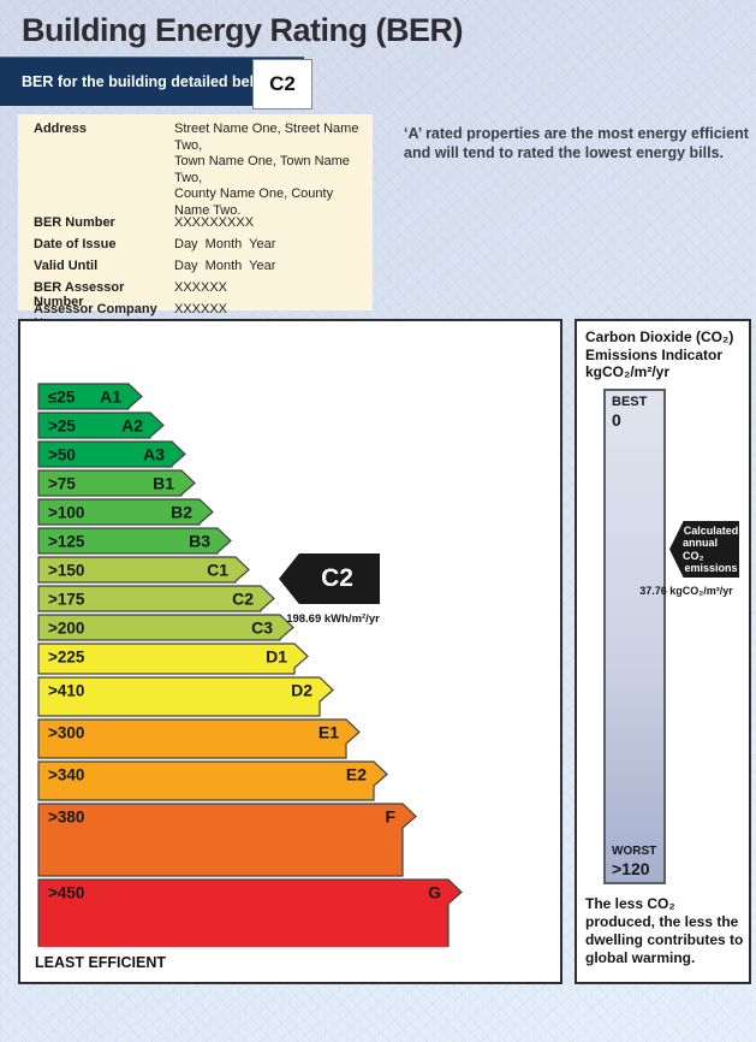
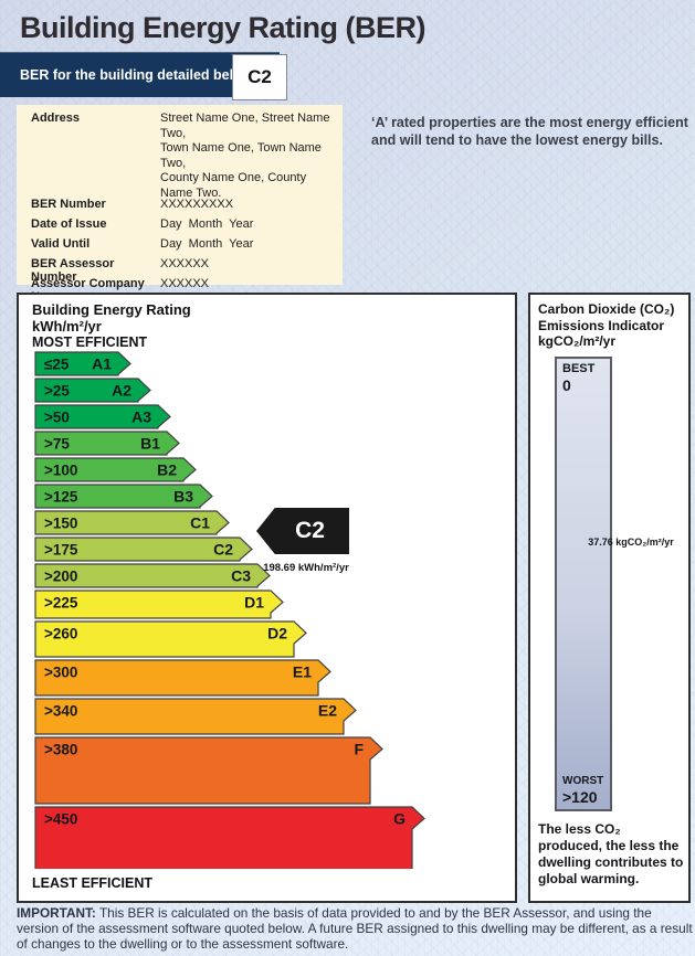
  Building Energy Rating (BER)
  BER for the building detailed be
  C2
  Address
  Street Name One, Street Name Two,
  Town Name One, Town Name Two,
  County Name One, County Name Two.
  BER Number
  XXXXXXXXX
  Date of Issue
  Day Month Year
  Valid Until
  Day Month Year
  BER Assessor Number
  XXXXXX
  Assessor Company
  XXXXXX
- ‘A’ rated properties are the most energy efficient and will tend to rated the lowest energy bills.
+ ‘A’ rated properties are the most energy efficient and will tend to have the lowest energy bills.
+ Building Energy Rating
+ kWh/m²/yr
+ MOST EFFICIENT
  ≤25
  A1
  >25
  A2
  >50
  A3
  >75
  B1
  >100
  B2
  >125
  B3
  >150
  C1
  >175
  C2
  >200
  C3
  >225
  D1
- >410
+ >260
  D2
  >300
  E1
  >340
  E2
  >380
  F
  >450
  G
  C2
  198.69 kWh/m²/yr
  LEAST EFFICIENT
  Carbon Dioxide (CO₂)
  Emissions Indicator
  kgCO₂/m²/yr
  BEST
  0
  WORST
  >120
- Calculated
- annual CO₂
- emissions
  37.76 kgCO₂/m²/yr
  The less CO₂ produced, the less the dwelling contributes to global warming.
+ IMPORTANT: This BER is calculated on the basis of data provided to and by the BER Assessor, and using the version of the assessment software quoted below. A future BER assigned to this dwelling may be different, as a result of changes to the dwelling or to the assessment software.
